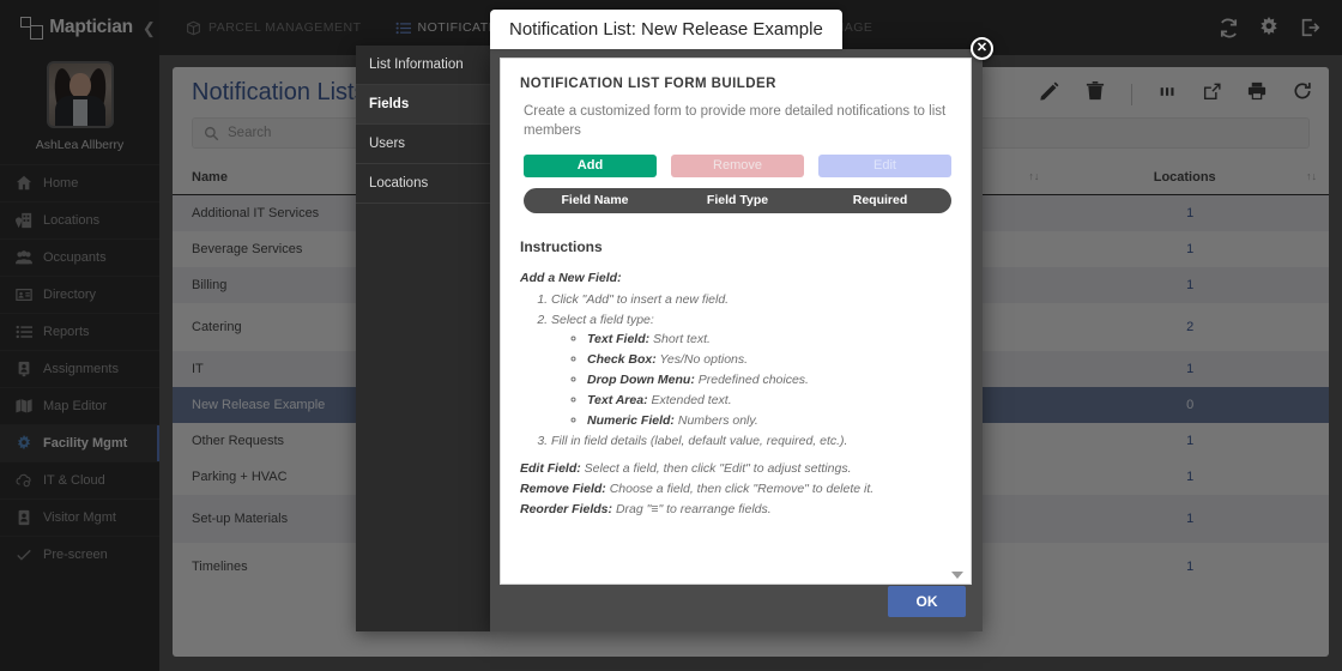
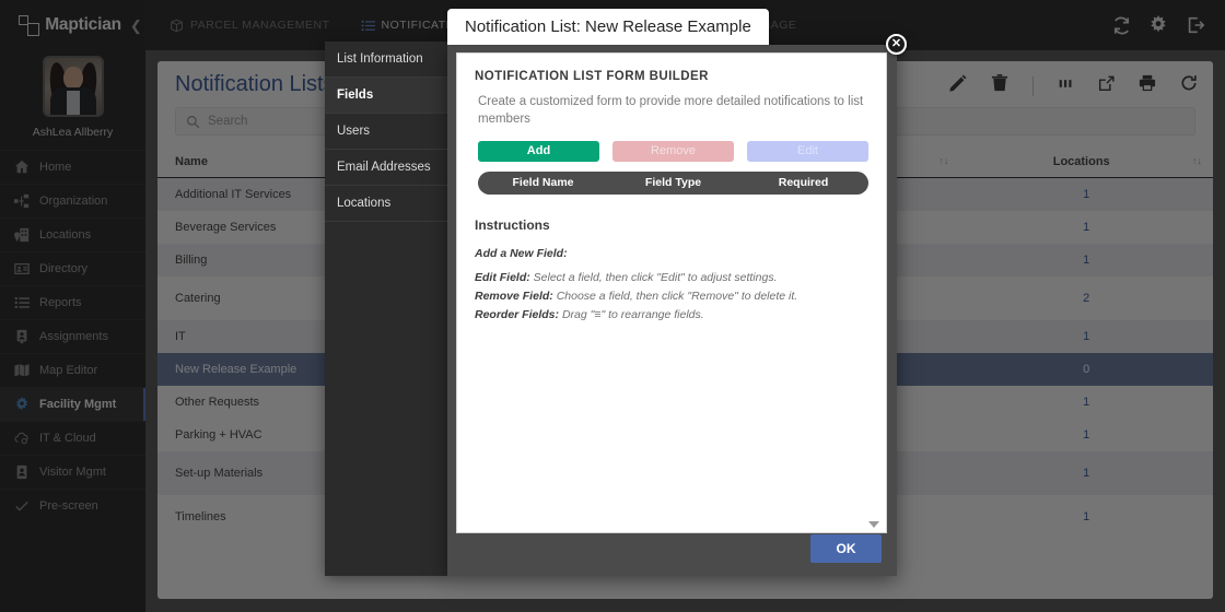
  Maptician
  ❮
  AshLea Allberry
  Home
+ Organization
  Locations
- Occupants
  Directory
  Reports
  Assignments
  Map Editor
  Facility Mgmt
  IT & Cloud
  Visitor Mgmt
  Pre-screen
  PARCEL MANAGEMENT
  NOTIFICAT
  Notification List
  Search
  Additional IT Services		1
  Beverage Services		1
  Billing		1
  Catering		2
  IT		1
  New Release Example		0
  Other Requests		1
  Parking + HVAC		1
  Set-up Materials		1
  Timelines		1
  List Information
  Fields
  Users
+ Email Addresses
  Locations
  Notification List: New Release Example
  ✕
  NOTIFICATION LIST FORM BUILDER
  Create a customized form to provide more detailed notifications to list members
  Add
  Remove
  Edit
  Field Name
  Field Type
  Required
  Instructions
  Add a New Field:
- Click "Add" to insert a new field.
- Select a field type:
- Text Field: Short text.
- Check Box: Yes/No options.
- Drop Down Menu: Predefined choices.
- Text Area: Extended text.
- Numeric Field: Numbers only.
- Fill in field details (label, default value, required, etc.).
  Edit Field: Select a field, then click "Edit" to adjust settings.
  Remove Field: Choose a field, then click "Remove" to delete it.
  Reorder Fields: Drag "≡" to rearrange fields.
  OK
